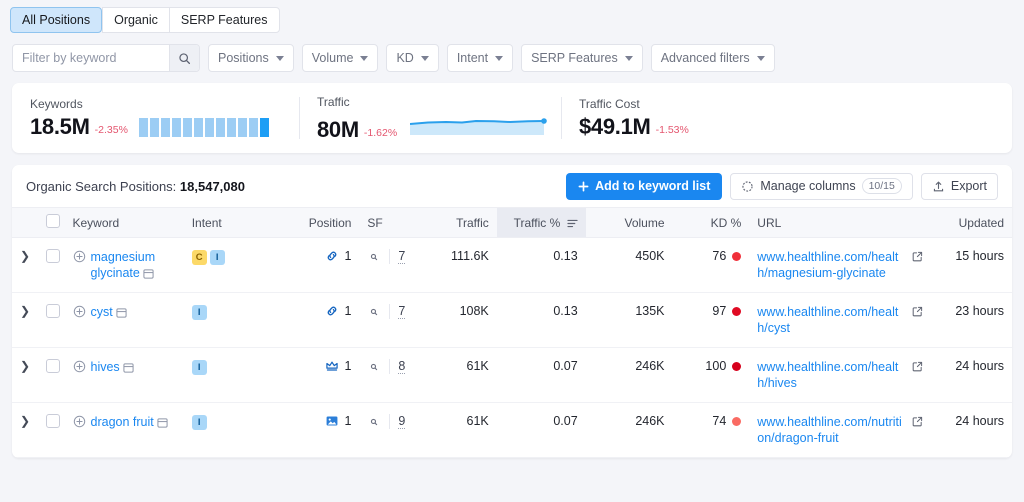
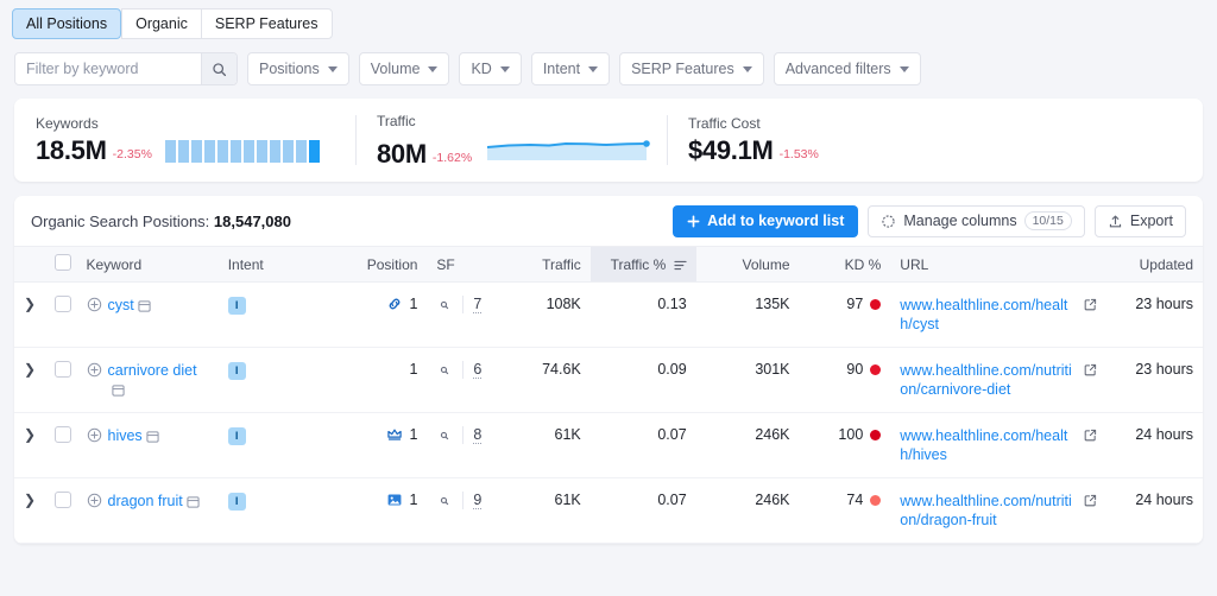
  All Positions
  Organic
  SERP Features
  Filter by keyword
  Positions
  Volume
  KD
  Intent
  SERP Features
  Advanced filters
  Keywords
  18.5M
  -2.35%
  Traffic
  80M
  -1.62%
  Traffic Cost
  $49.1M
  -1.53%
  Organic Search Positions: 18,547,080
  Add to keyword list
  Manage columns
  10/15
  Export
  		Keyword	Intent	Position	SF	Traffic	Traffic %	Volume	KD %	URL	Updated
- ❯		magnesium glycinate	C I	1	7	111.6K	0.13	450K	76	www.healthline.com/health/magnesium-glycinate	15 hours
  ❯		cyst	I	1	7	108K	0.13	135K	97	www.healthline.com/health/cyst	23 hours
+ ❯		carnivore diet	I	1	6	74.6K	0.09	301K	90	www.healthline.com/nutrition/carnivore-diet	23 hours
  ❯		hives	I	1	8	61K	0.07	246K	100	www.healthline.com/health/hives	24 hours
  ❯		dragon fruit	I	1	9	61K	0.07	246K	74	www.healthline.com/nutrition/dragon-fruit	24 hours
